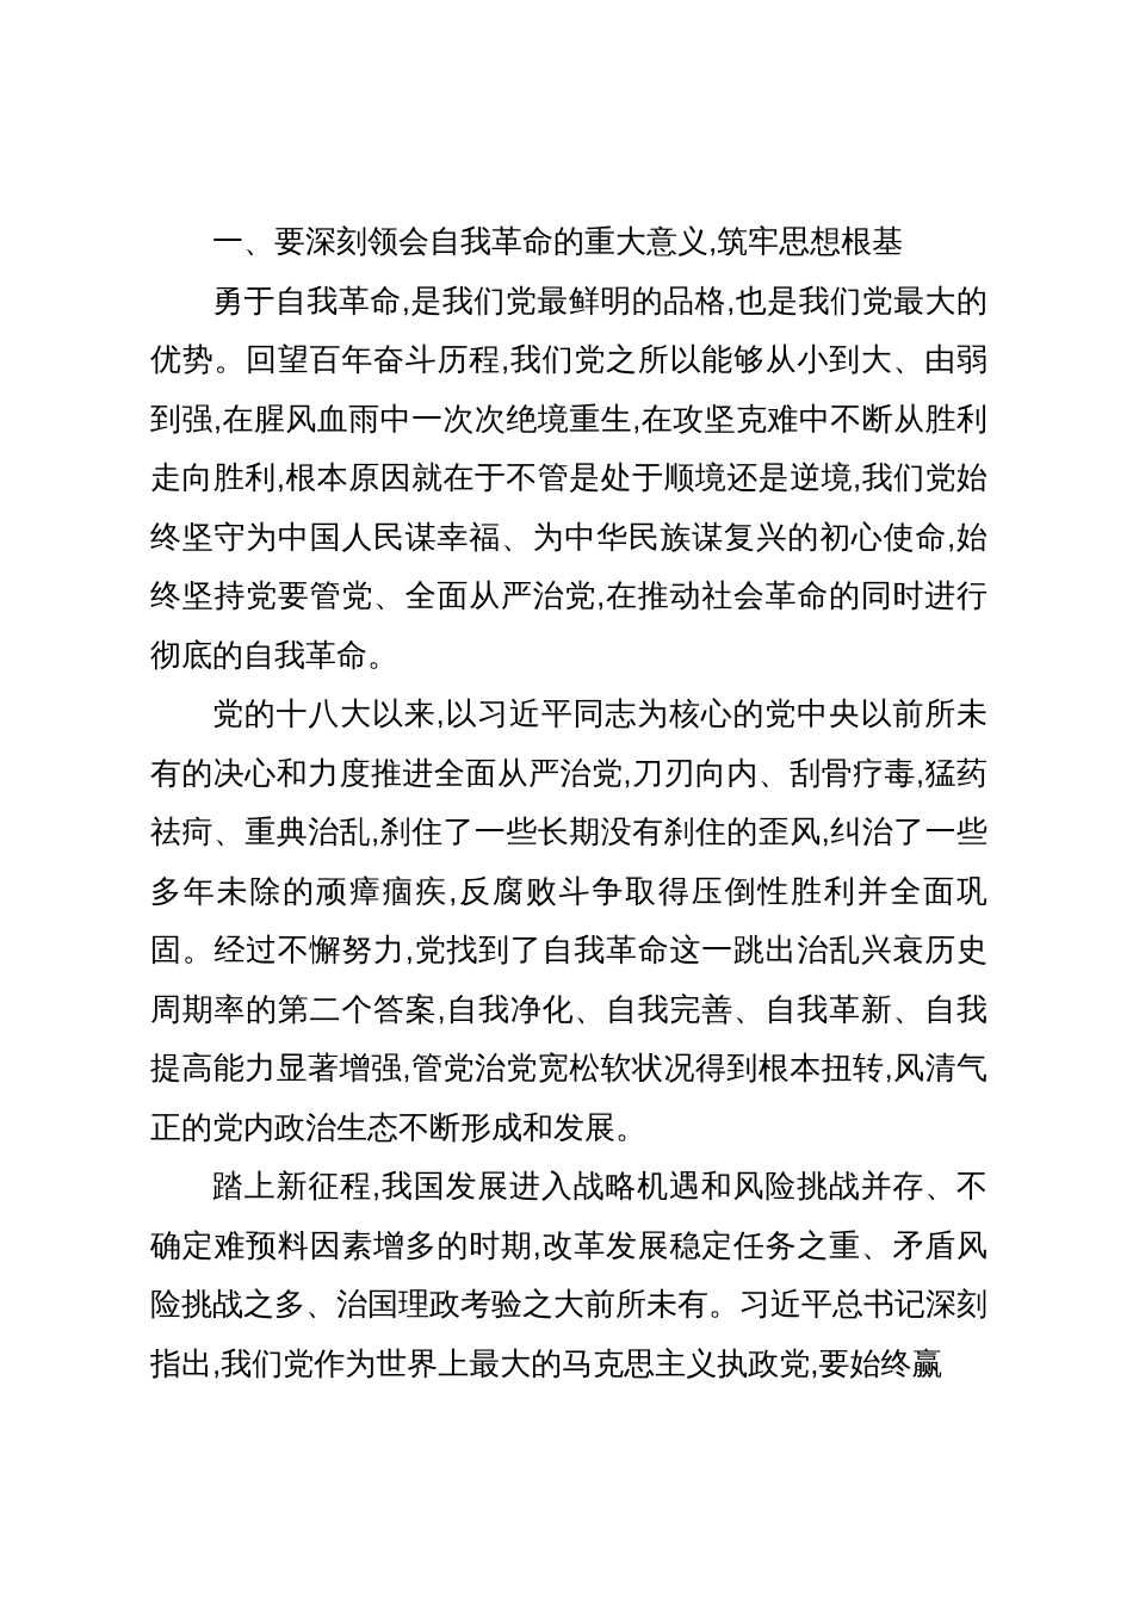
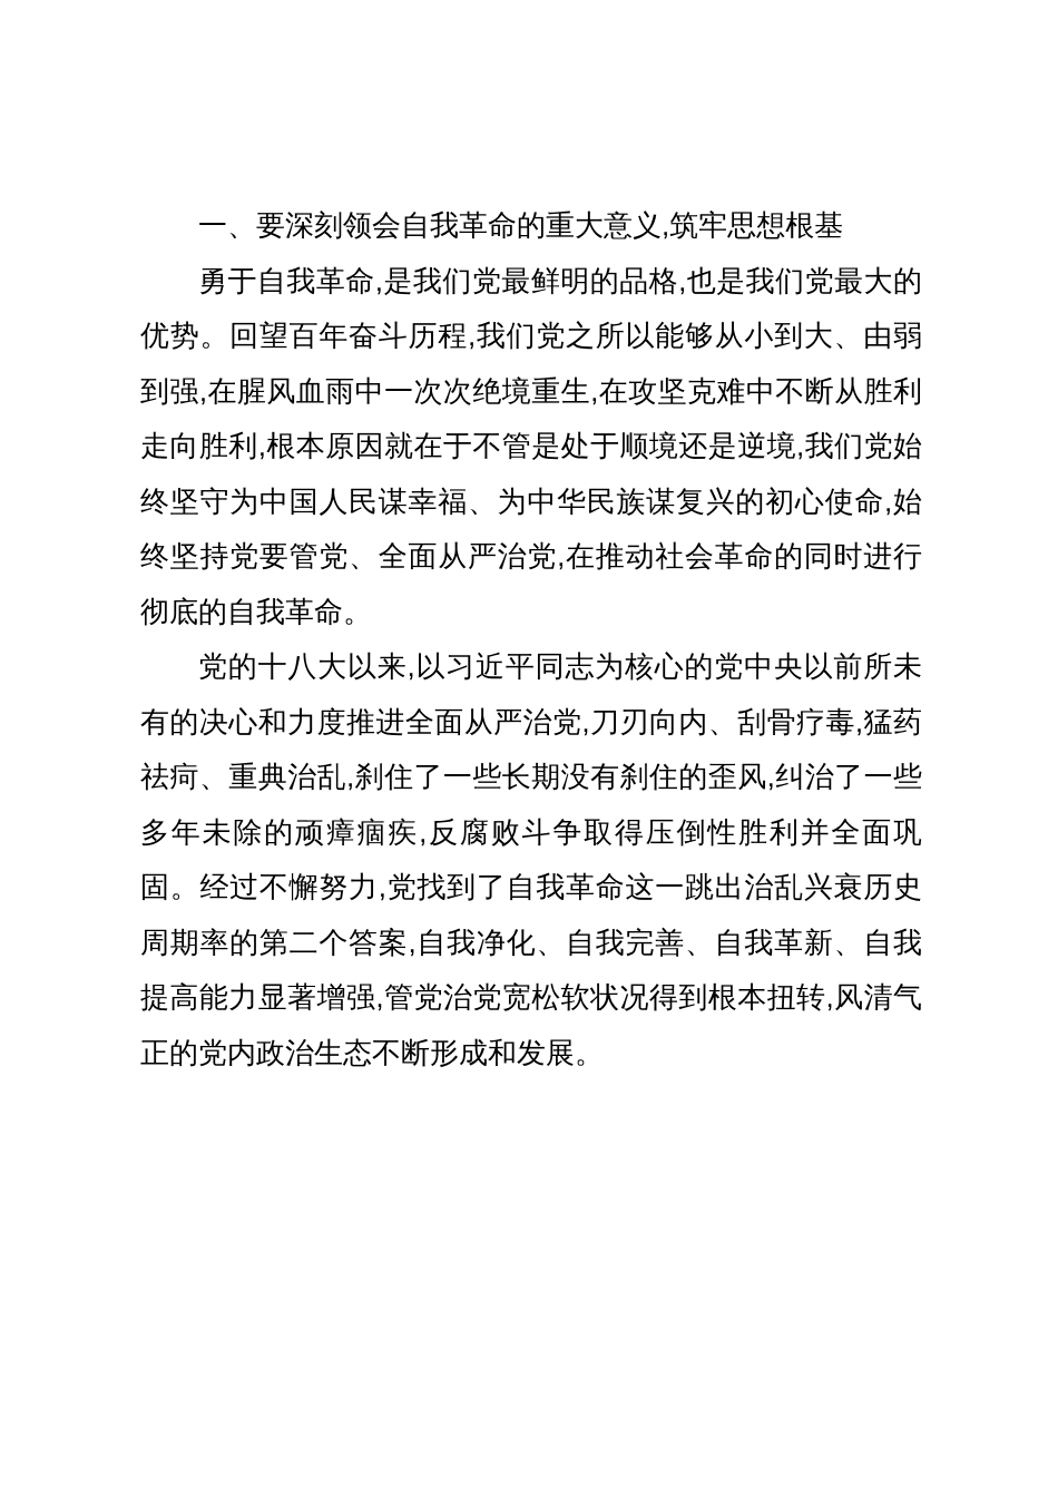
  一、要深刻领会自我革命的重大意义,筑牢思想根基
  勇于自我革命,是我们党最鲜明的品格,也是我们党最大的优势。回望百年奋斗历程,我们党之所以能够从小到大、由弱到强,在腥风血雨中一次次绝境重生,在攻坚克难中不断从胜利走向胜利,根本原因就在于不管是处于顺境还是逆境,我们党始终坚守为中国人民谋幸福、为中华民族谋复兴的初心使命,始终坚持党要管党、全面从严治党,在推动社会革命的同时进行彻底的自我革命。
  党的十八大以来,以习近平同志为核心的党中央以前所未有的决心和力度推进全面从严治党,刀刃向内、刮骨疗毒,猛药祛疴、重典治乱,刹住了一些长期没有刹住的歪风,纠治了一些多年未除的顽瘴痼疾,反腐败斗争取得压倒性胜利并全面巩固。经过不懈努力,党找到了自我革命这一跳出治乱兴衰历史周期率的第二个答案,自我净化、自我完善、自我革新、自我提高能力显著增强,管党治党宽松软状况得到根本扭转,风清气正的党内政治生态不断形成和发展。
- 踏上新征程,我国发展进入战略机遇和风险挑战并存、不确定难预料因素增多的时期,改革发展稳定任务之重、矛盾风险挑战之多、治国理政考验之大前所未有。习近平总书记深刻指出,我们党作为世界上最大的马克思主义执政党,要始终赢
